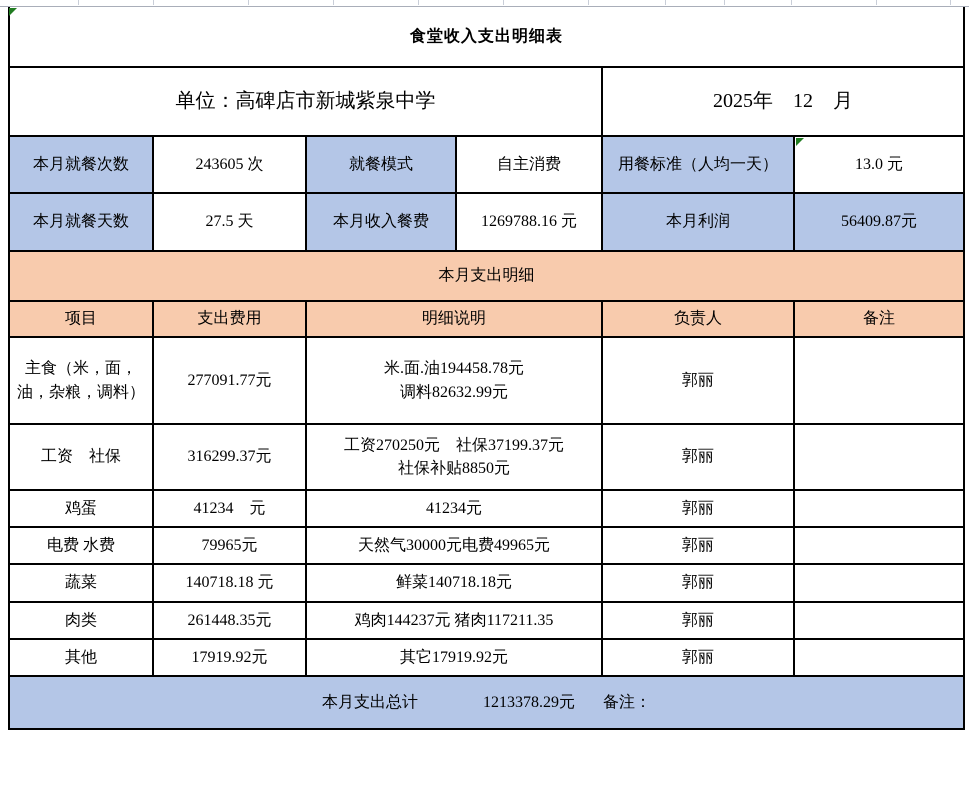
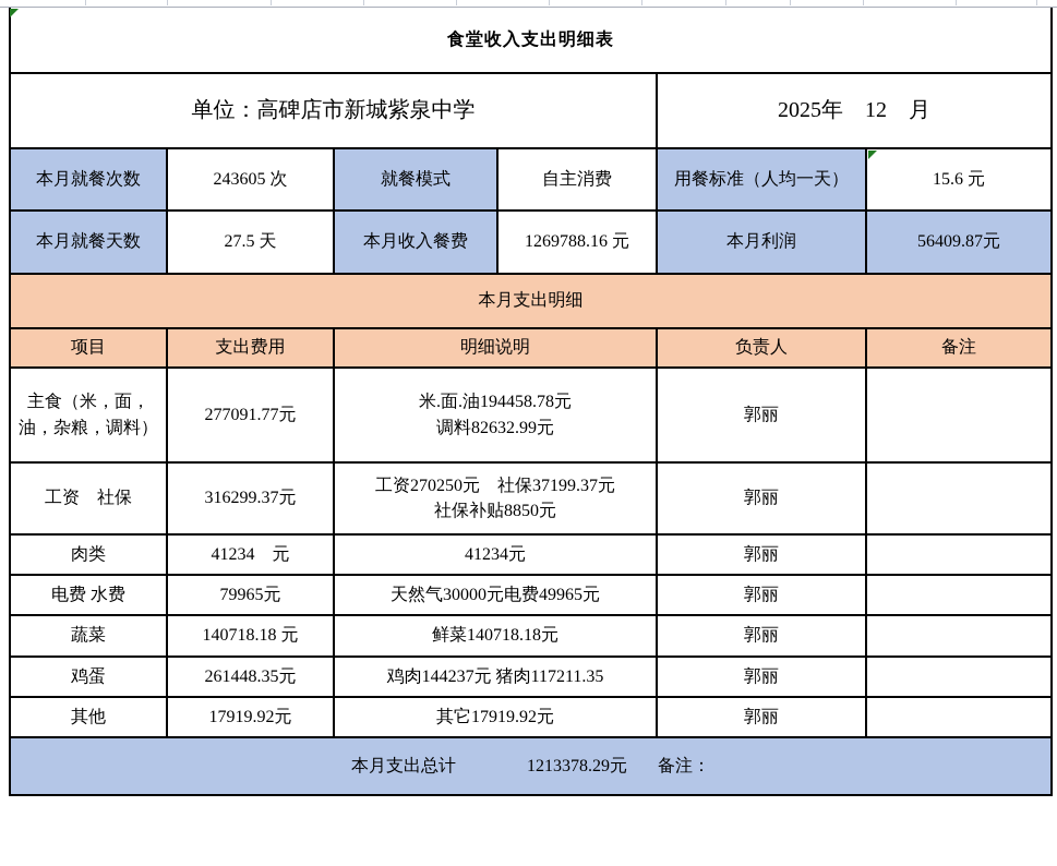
  食堂收入支出明细表
  单位：高碑店市新城紫泉中学	2025年 12 月
- 本月就餐次数	243605 次	就餐模式	自主消费	用餐标准（人均一天）	13.0 元
+ 本月就餐次数	243605 次	就餐模式	自主消费	用餐标准（人均一天）	15.6 元
  本月就餐天数	27.5 天	本月收入餐费	1269788.16 元	本月利润	56409.87元
  本月支出明细
  项目	支出费用	明细说明	负责人	备注
  主食（米，面，油，杂粮，调料）	277091.77元	米.面.油194458.78元 调料82632.99元	郭丽
  工资 社保	316299.37元	工资270250元 社保37199.37元 社保补贴8850元	郭丽
- 鸡蛋	41234 元	41234元	郭丽
+ 肉类	41234 元	41234元	郭丽
  电费 水费	79965元	天然气30000元电费49965元	郭丽
  蔬菜	140718.18 元	鲜菜140718.18元	郭丽
- 肉类	261448.35元	鸡肉144237元 猪肉117211.35	郭丽
+ 鸡蛋	261448.35元	鸡肉144237元 猪肉117211.35	郭丽
  其他	17919.92元	其它17919.92元	郭丽
  本月支出总计 1213378.29元 备注：
